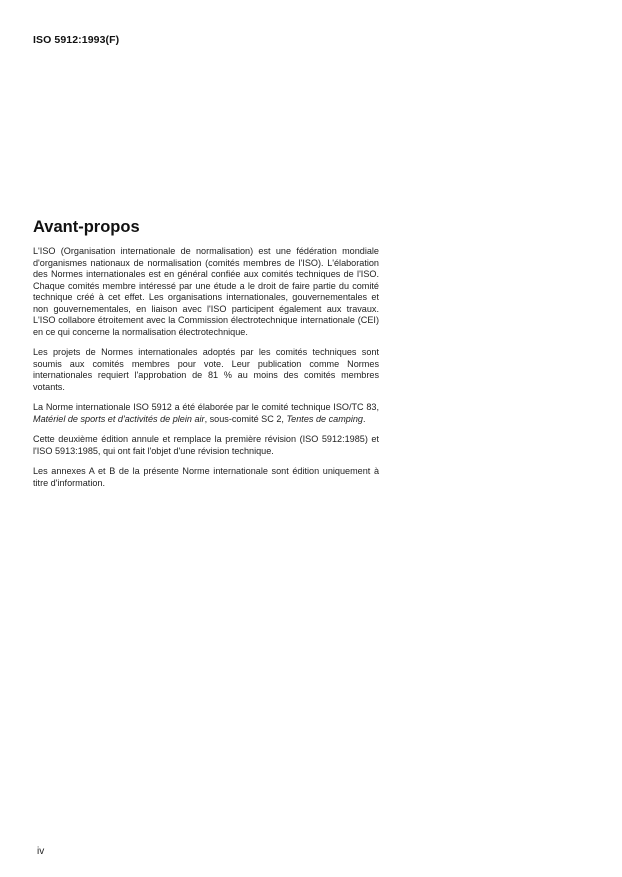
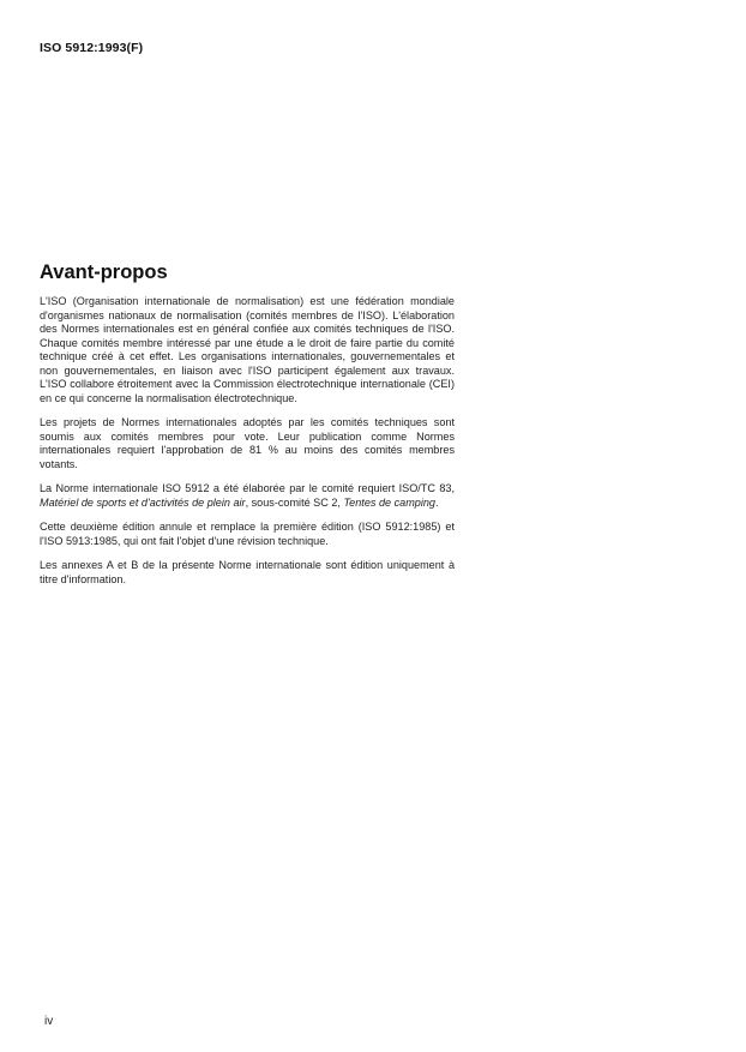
  ISO 5912:1993(F)
  Avant-propos
  L'ISO (Organisation internationale de normalisation) est une fédération mondiale d'organismes nationaux de normalisation (comités membres de l'ISO). L'élaboration des Normes internationales est en général confiée aux comités techniques de l'ISO. Chaque comités membre intéressé par une étude a le droit de faire partie du comité technique créé à cet effet. Les organisations internationales, gouvernementales et non gouvernementales, en liaison avec l'ISO participent également aux travaux. L'ISO collabore étroitement avec la Commission électrotechnique internationale (CEI) en ce qui concerne la normalisation électrotechnique.
  Les projets de Normes internationales adoptés par les comités techniques sont soumis aux comités membres pour vote. Leur publication comme Normes internationales requiert l'approbation de 81 % au moins des comités membres votants.
- La Norme internationale ISO 5912 a été élaborée par le comité technique ISO/TC 83, Matériel de sports et d'activités de plein air, sous-comité SC 2, Tentes de camping.
+ La Norme internationale ISO 5912 a été élaborée par le comité requiert ISO/TC 83, Matériel de sports et d'activités de plein air, sous-comité SC 2, Tentes de camping.
- Cette deuxième édition annule et remplace la première révision (ISO 5912:1985) et l'ISO 5913:1985, qui ont fait l'objet d'une révision technique.
+ Cette deuxième édition annule et remplace la première édition (ISO 5912:1985) et l'ISO 5913:1985, qui ont fait l'objet d'une révision technique.
  Les annexes A et B de la présente Norme internationale sont édition uniquement à titre d'information.
  iv
